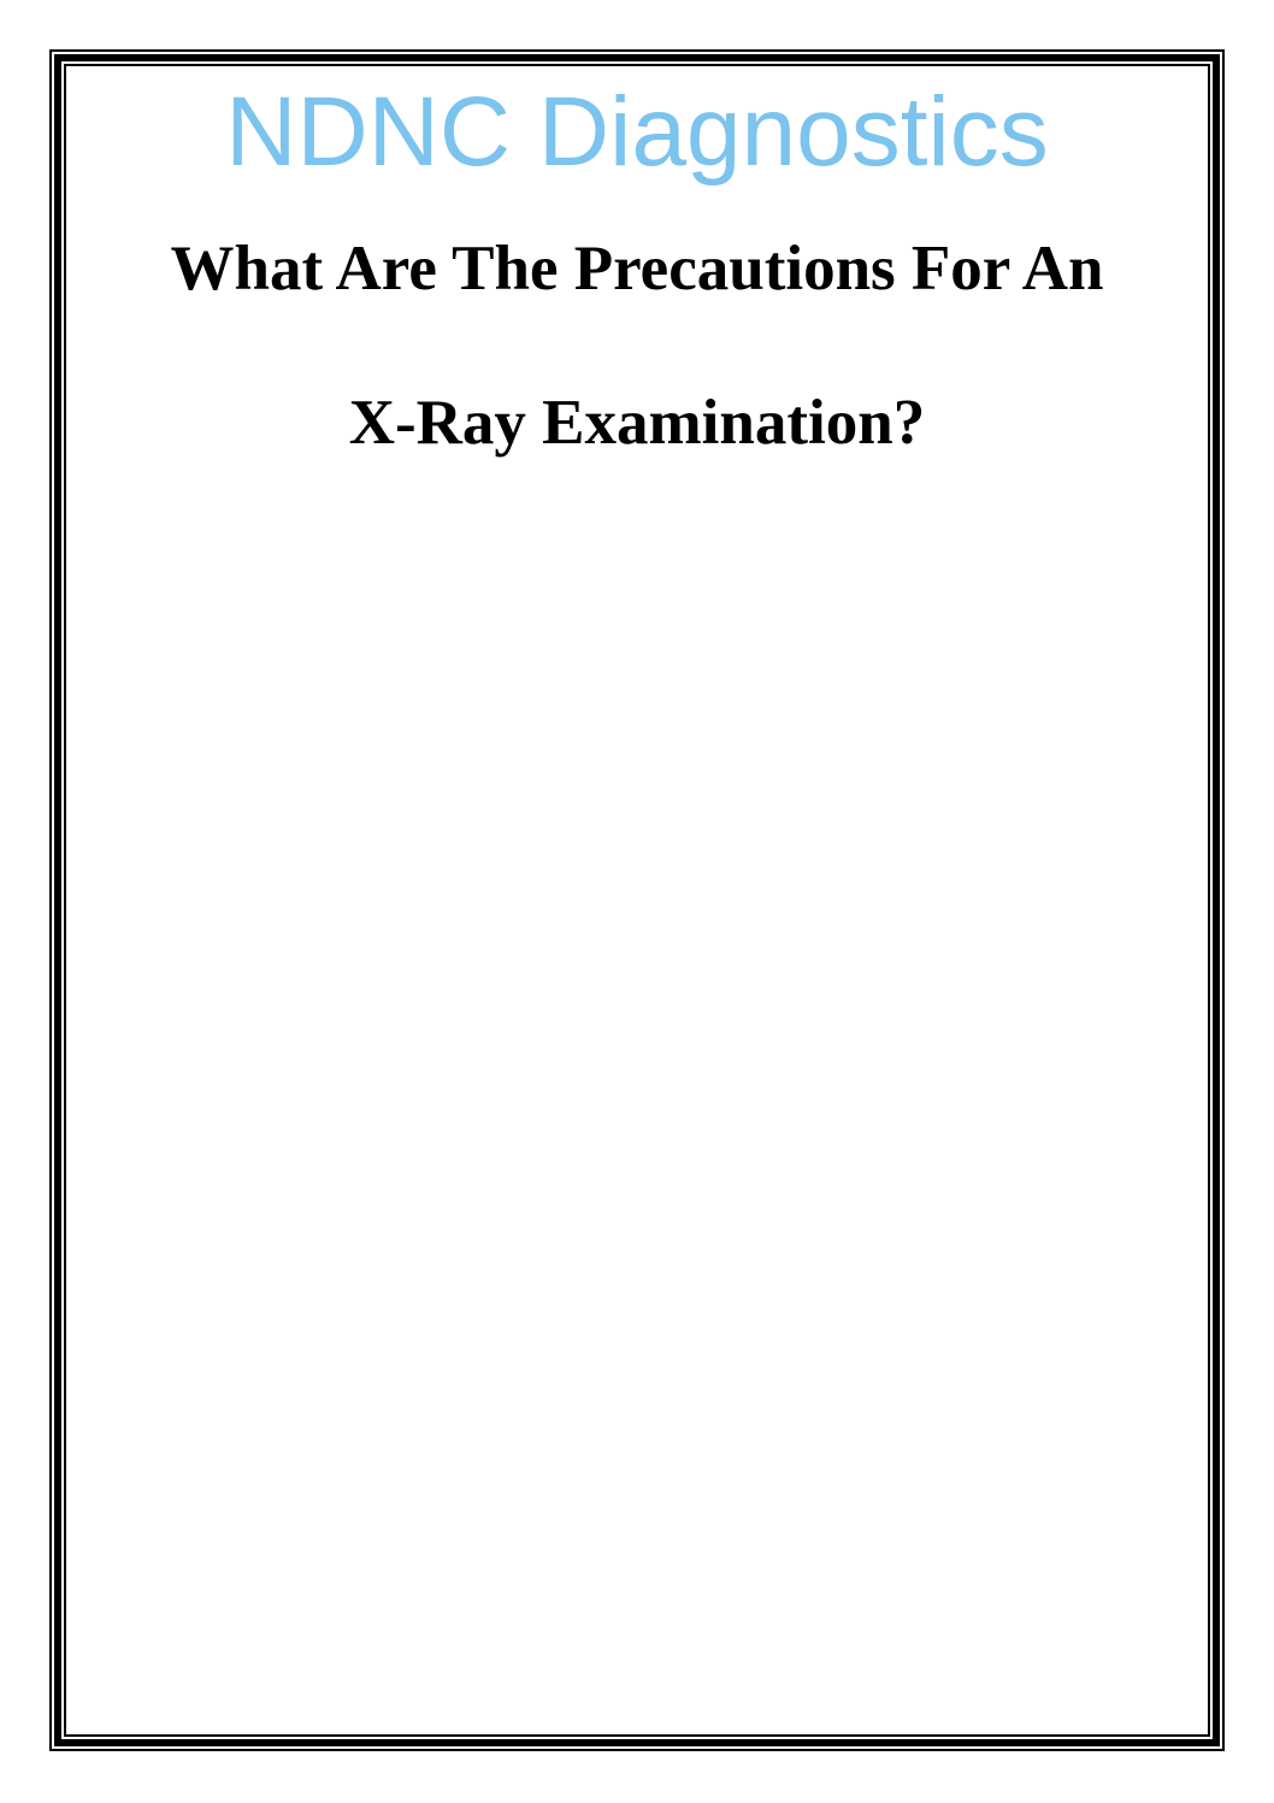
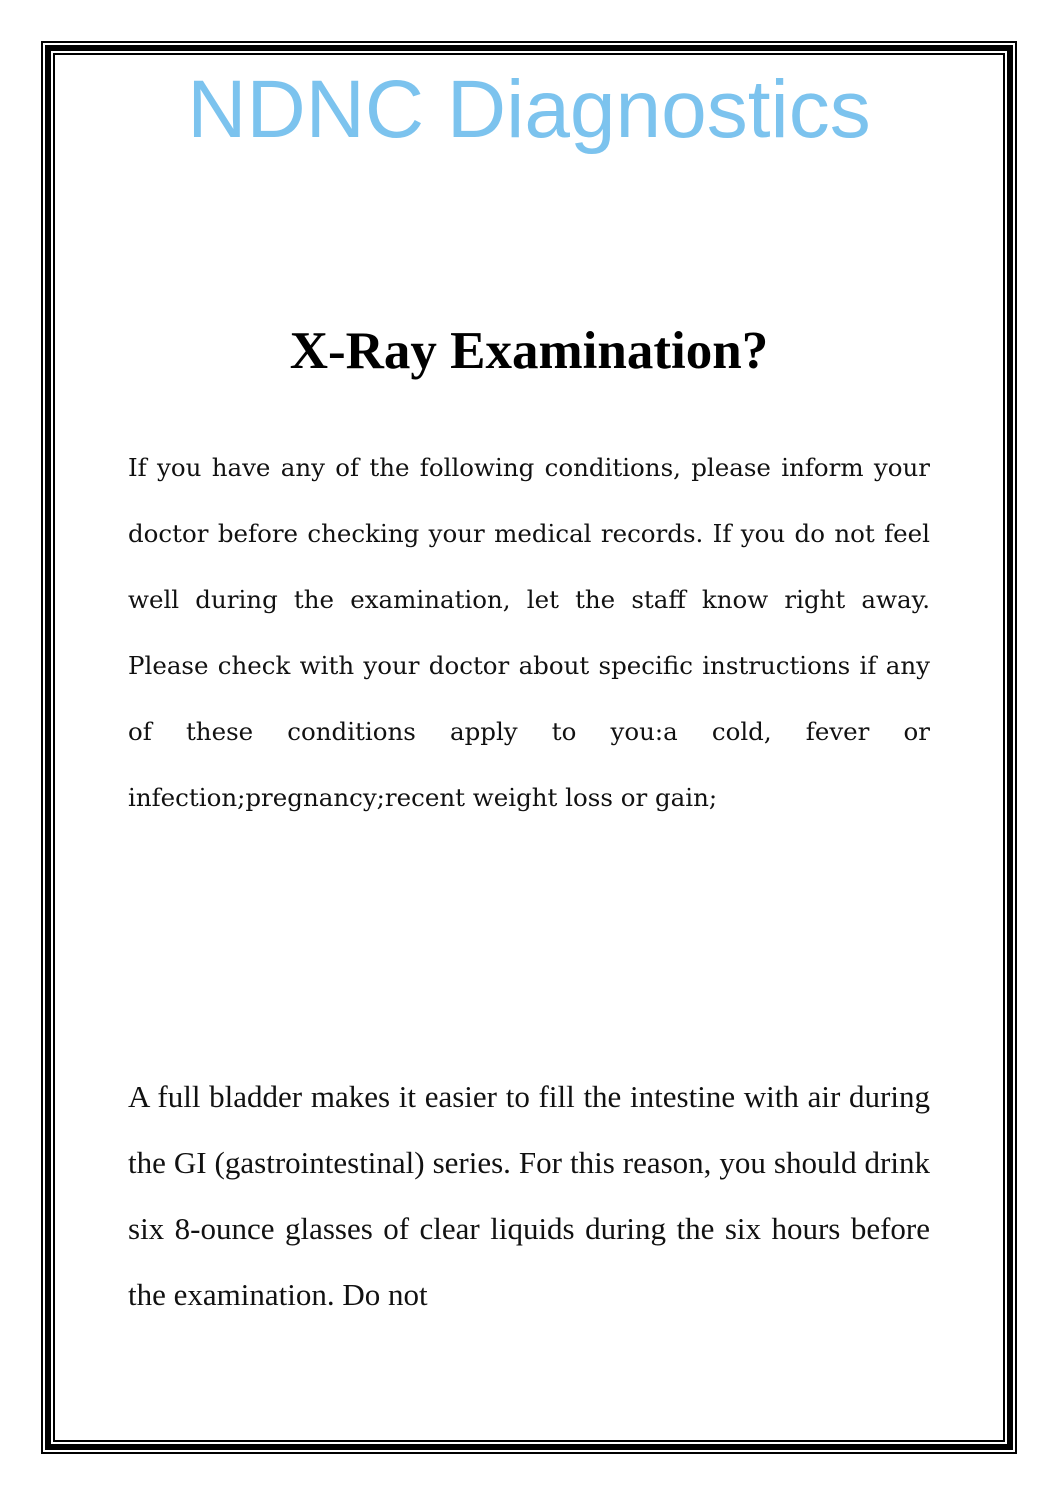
  NDNC Diagnostics
- What Are The Precautions For An
  X-Ray Examination?
+ If you have any of the following conditions, please inform your doctor before checking your medical records. If you do not feel well during the examination, let the staff know right away. Please check with your doctor about specific instructions if any of these conditions apply to you:a cold, fever or infection;pregnancy;recent weight loss or gain;
+ A full bladder makes it easier to fill the intestine with air during the GI (gastrointestinal) series. For this reason, you should drink six 8-ounce glasses of clear liquids during the six hours before the examination. Do not
